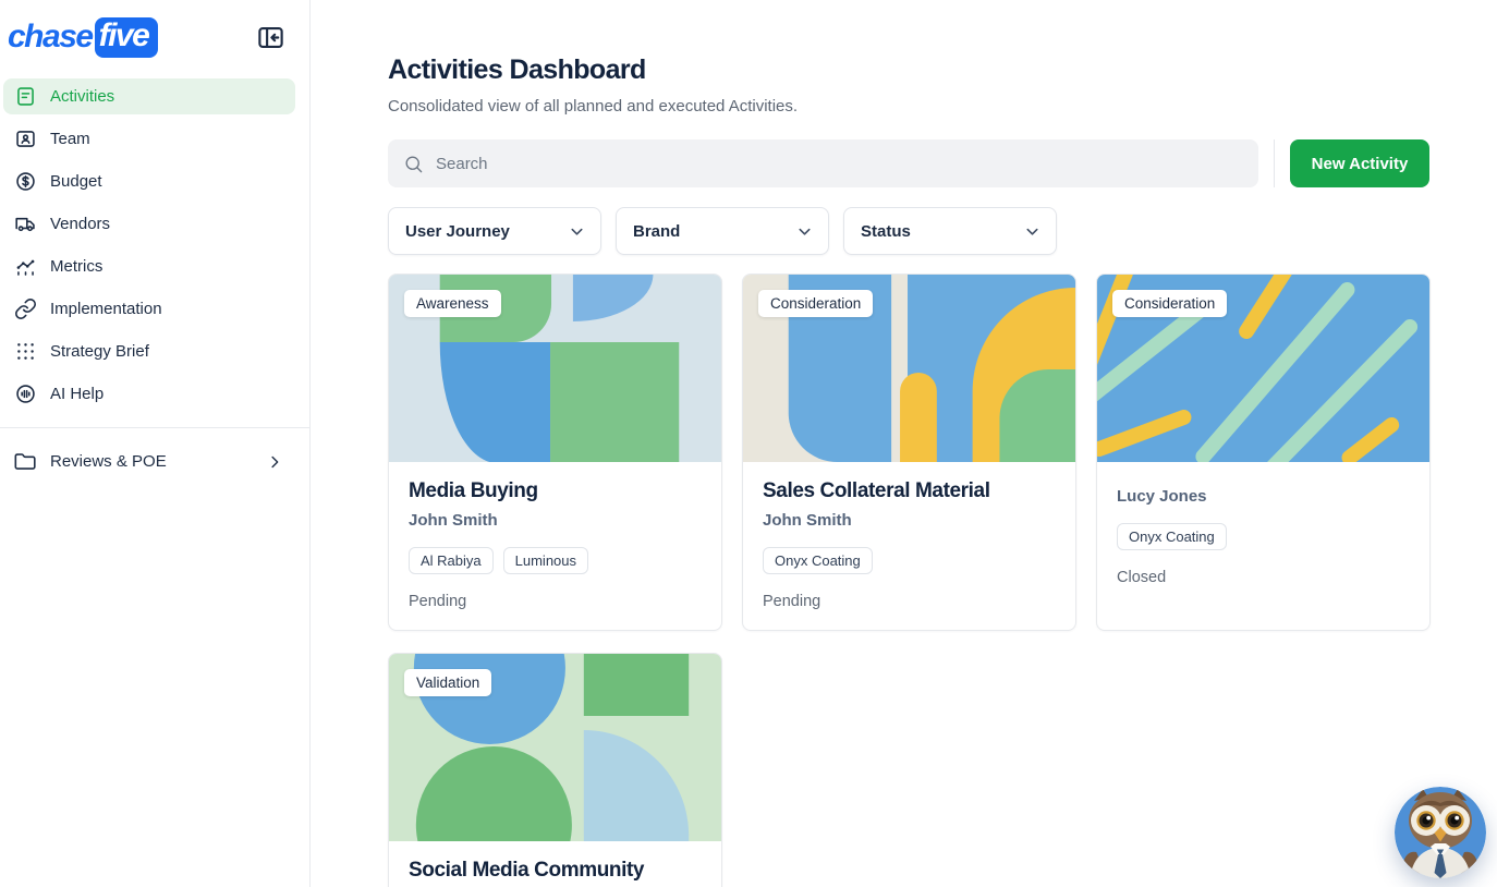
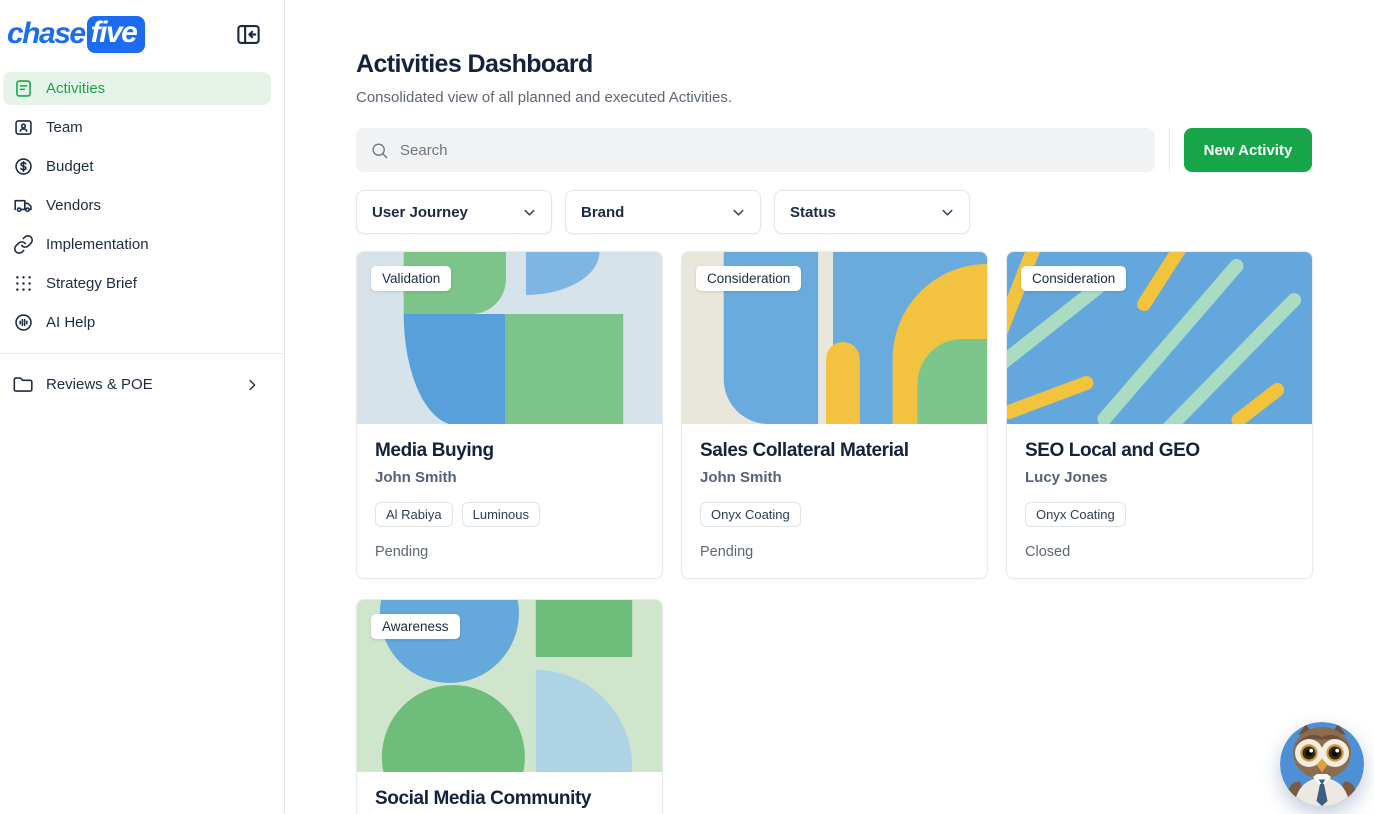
  chase
  five
  Activities
  Team
  Budget
  Vendors
- Metrics
  Implementation
  Strategy Brief
  AI Help
  Reviews & POE
  Activities Dashboard
  Consolidated view of all planned and executed Activities.
  Search
  New Activity
  User Journey
  Brand
  Status
- Awareness
+ Validation
  Media Buying
  John Smith
  Al Rabiya
  Luminous
  Pending
  Consideration
  Sales Collateral Material
  John Smith
  Onyx Coating
  Pending
  Consideration
+ SEO Local and GEO
  Lucy Jones
  Onyx Coating
  Closed
- Validation
+ Awareness
  Social Media Community
